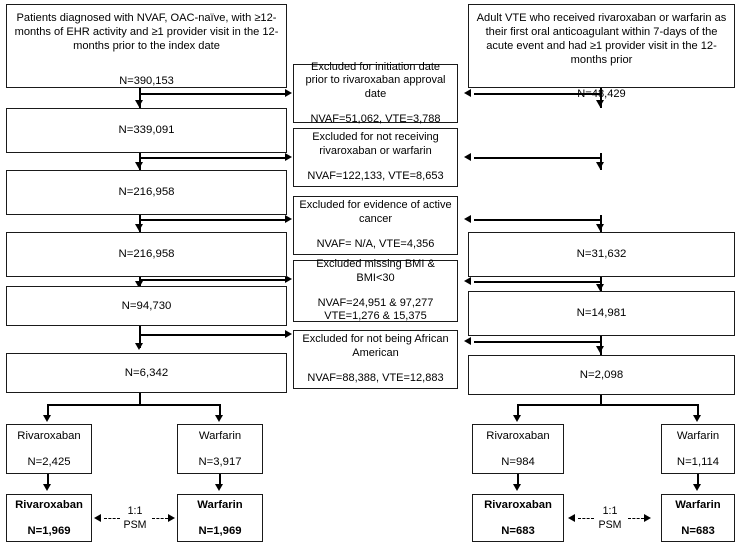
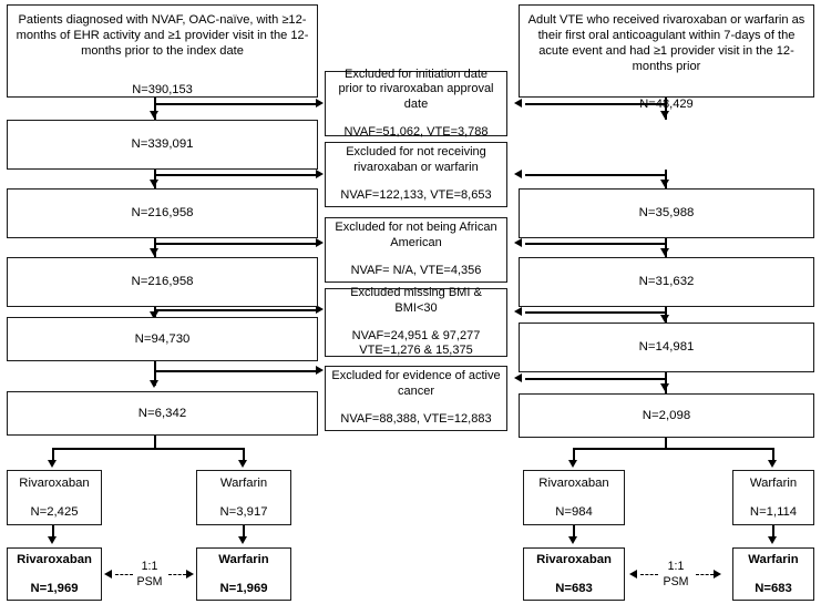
  Patients diagnosed with NVAF, OAC-naïve, with ≥12-months of EHR activity and ≥1 provider visit in the 12-months prior to the index date
  N=390,153
  N=339,091
  N=216,958
  N=216,958
  N=94,730
  N=6,342
  Rivaroxaban
  N=2,425
  Warfarin
  N=3,917
  Rivaroxaban
  N=1,969
  Warfarin
  N=1,969
  1:1
  PSM
  Excluded for initiation date prior to rivaroxaban approval date
  NVAF=51,062, VTE=3,788
  Excluded for not receiving rivaroxaban or warfarin
  NVAF=122,133, VTE=8,653
- Excluded for evidence of active cancer
+ Excluded for not being African American
  NVAF= N/A, VTE=4,356
  Excluded missing BMI & BMI<30
  NVAF=24,951 & 97,277
  VTE=1,276 & 15,375
- Excluded for not being African American
+ Excluded for evidence of active cancer
  NVAF=88,388, VTE=12,883
  Adult VTE who received rivaroxaban or warfarin as their first oral anticoagulant within 7-days of the acute event and had ≥1 provider visit in the 12-months prior
  N=48,429
+ N=35,988
  N=31,632
  N=14,981
  N=2,098
  Rivaroxaban
  N=984
  Warfarin
  N=1,114
  Rivaroxaban
  N=683
  Warfarin
  N=683
  1:1
  PSM
